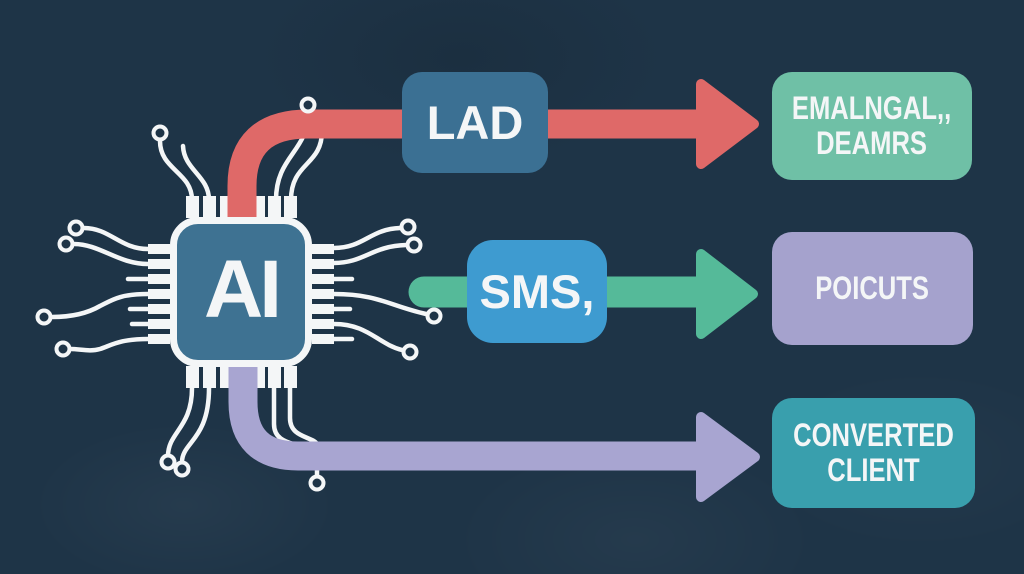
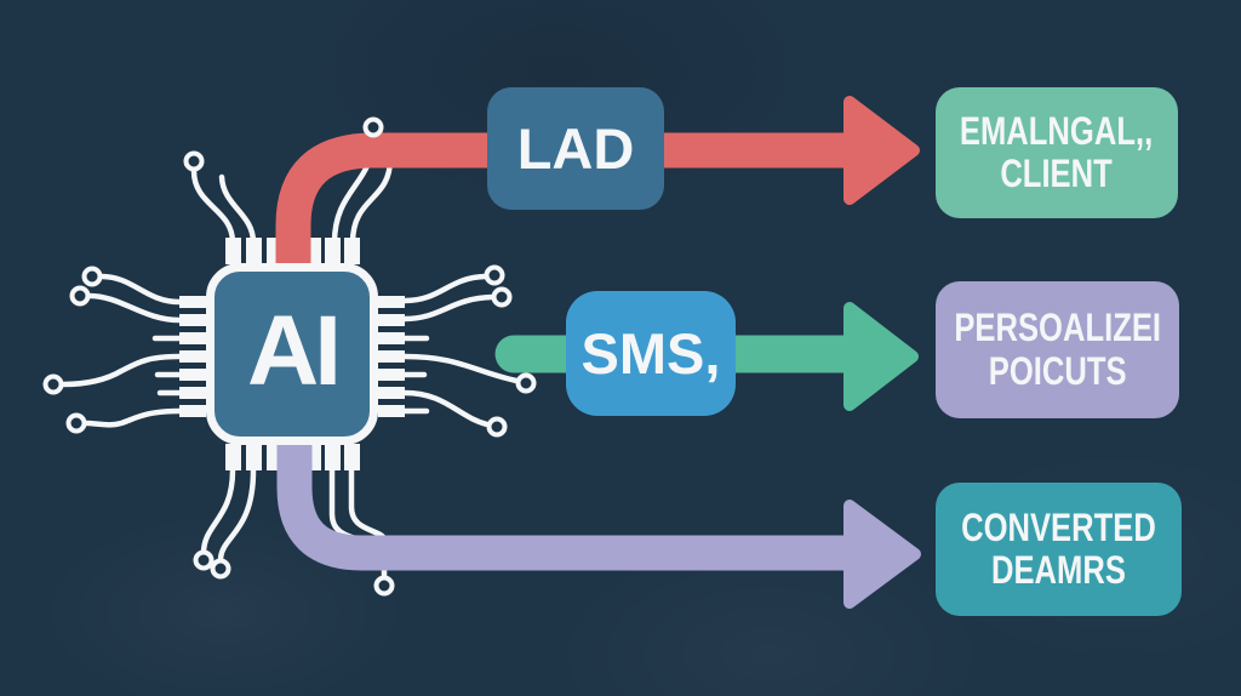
  AI
  LAD
  SMS,
  EMALNGAL,,
- DEAMRS
+ CLIENT
+ PERSOALIZEI
  POICUTS
  CONVERTED
- CLIENT
+ DEAMRS
